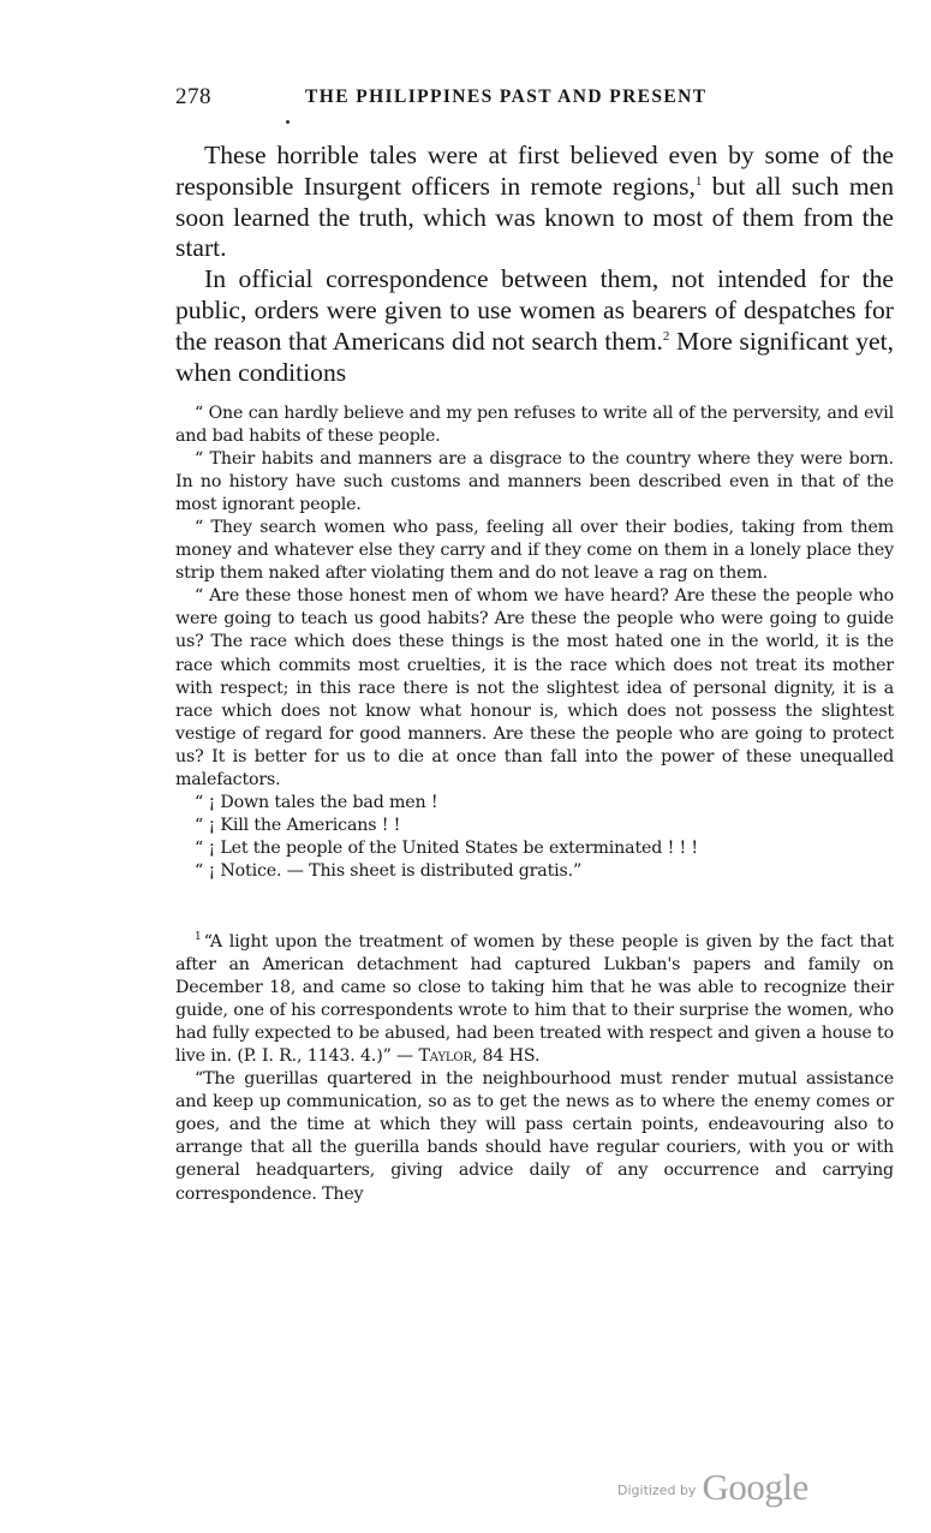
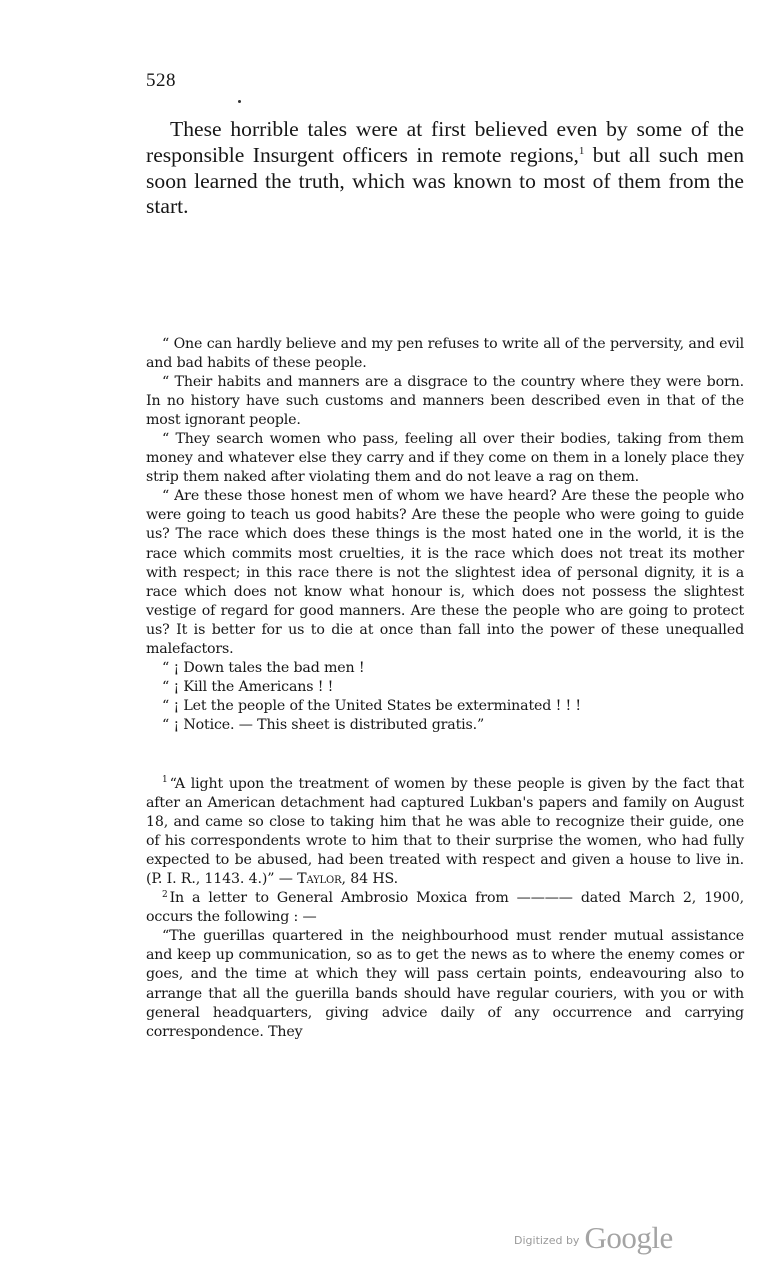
- 278
+ 528
- THE PHILIPPINES PAST AND PRESENT
  These horrible tales were at first believed even by some of the responsible Insurgent officers in remote regions,1 but all such men soon learned the truth, which was known to most of them from the start.
- In official correspondence between them, not intended for the public, orders were given to use women as bearers of despatches for the reason that Americans did not search them.2 More significant yet, when conditions
  “ One can hardly believe and my pen refuses to write all of the perversity, and evil and bad habits of these people.
  “ Their habits and manners are a disgrace to the country where they were born. In no history have such customs and manners been described even in that of the most ignorant people.
  “ They search women who pass, feeling all over their bodies, taking from them money and whatever else they carry and if they come on them in a lonely place they strip them naked after violating them and do not leave a rag on them.
  “ Are these those honest men of whom we have heard? Are these the people who were going to teach us good habits? Are these the people who were going to guide us? The race which does these things is the most hated one in the world, it is the race which commits most cruelties, it is the race which does not treat its mother with respect; in this race there is not the slightest idea of personal dignity, it is a race which does not know what honour is, which does not possess the slightest vestige of regard for good manners. Are these the people who are going to protect us? It is better for us to die at once than fall into the power of these unequalled malefactors.
  “ ¡ Down tales the bad men !
  “ ¡ Kill the Americans ! !
  “ ¡ Let the people of the United States be exterminated ! ! !
  “ ¡ Notice. — This sheet is distributed gratis.”
- 1 “A light upon the treatment of women by these people is given by the fact that after an American detachment had captured Lukban's papers and family on December 18, and came so close to taking him that he was able to recognize their guide, one of his correspondents wrote to him that to their surprise the women, who had fully expected to be abused, had been treated with respect and given a house to live in. (P. I. R., 1143. 4.)” — Taylor, 84 HS.
+ 1 “A light upon the treatment of women by these people is given by the fact that after an American detachment had captured Lukban's papers and family on August 18, and came so close to taking him that he was able to recognize their guide, one of his correspondents wrote to him that to their surprise the women, who had fully expected to be abused, had been treated with respect and given a house to live in. (P. I. R., 1143. 4.)” — Taylor, 84 HS.
+ 2 In a letter to General Ambrosio Moxica from ———— dated March 2, 1900, occurs the following : —
  “The guerillas quartered in the neighbourhood must render mutual assistance and keep up communication, so as to get the news as to where the enemy comes or goes, and the time at which they will pass certain points, endeavouring also to arrange that all the guerilla bands should have regular couriers, with you or with general headquarters, giving advice daily of any occurrence and carrying correspondence. They
  Digitized by Google
